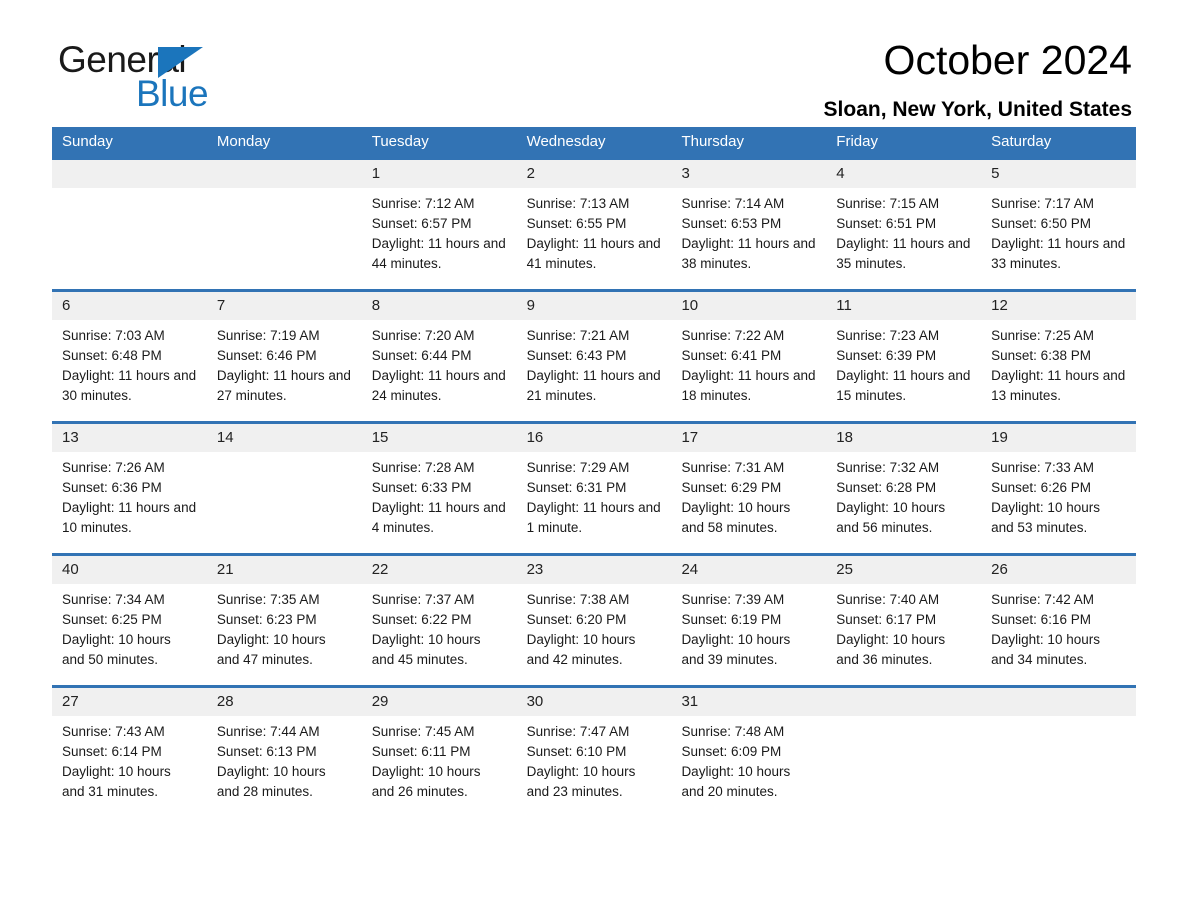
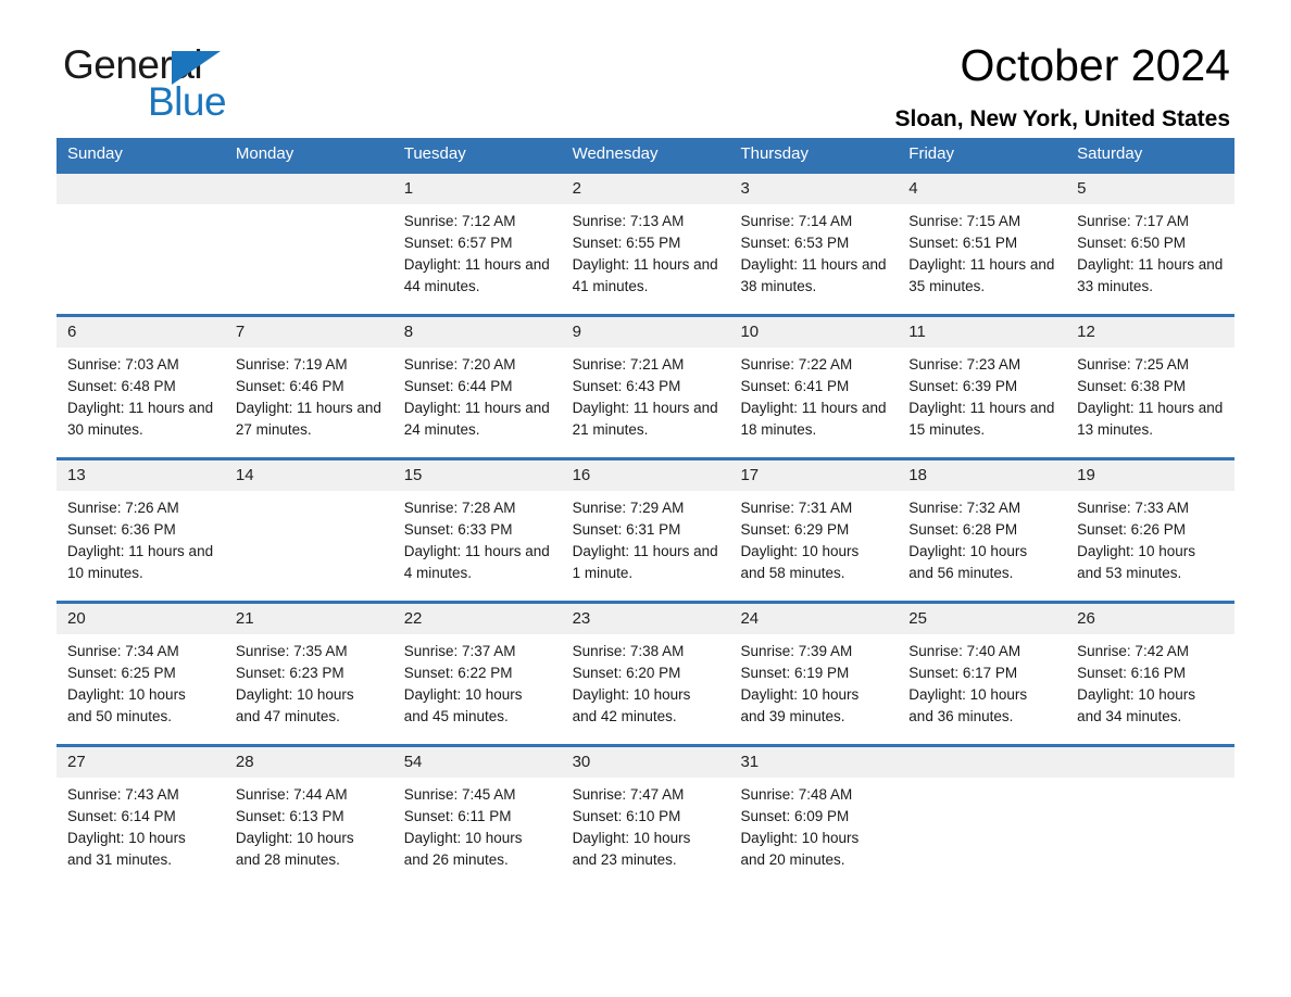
  General
  Blue
  October 2024
  Sloan, New York, United States
  Sunday
  Monday
  Tuesday
  Wednesday
  Thursday
  Friday
  Saturday
  1
  Sunrise: 7:12 AM
  Sunset: 6:57 PM
  Daylight: 11 hours and 44 minutes.
  2
  Sunrise: 7:13 AM
  Sunset: 6:55 PM
  Daylight: 11 hours and 41 minutes.
  3
  Sunrise: 7:14 AM
  Sunset: 6:53 PM
  Daylight: 11 hours and 38 minutes.
  4
  Sunrise: 7:15 AM
  Sunset: 6:51 PM
  Daylight: 11 hours and 35 minutes.
  5
  Sunrise: 7:17 AM
  Sunset: 6:50 PM
  Daylight: 11 hours and 33 minutes.
  6
  Sunrise: 7:03 AM
  Sunset: 6:48 PM
  Daylight: 11 hours and 30 minutes.
  7
  Sunrise: 7:19 AM
  Sunset: 6:46 PM
  Daylight: 11 hours and 27 minutes.
  8
  Sunrise: 7:20 AM
  Sunset: 6:44 PM
  Daylight: 11 hours and 24 minutes.
  9
  Sunrise: 7:21 AM
  Sunset: 6:43 PM
  Daylight: 11 hours and 21 minutes.
  10
  Sunrise: 7:22 AM
  Sunset: 6:41 PM
  Daylight: 11 hours and 18 minutes.
  11
  Sunrise: 7:23 AM
  Sunset: 6:39 PM
  Daylight: 11 hours and 15 minutes.
  12
  Sunrise: 7:25 AM
  Sunset: 6:38 PM
  Daylight: 11 hours and 13 minutes.
  13
  Sunrise: 7:26 AM
  Sunset: 6:36 PM
  Daylight: 11 hours and 10 minutes.
  14
  15
  Sunrise: 7:28 AM
  Sunset: 6:33 PM
  Daylight: 11 hours and 4 minutes.
  16
  Sunrise: 7:29 AM
  Sunset: 6:31 PM
  Daylight: 11 hours and 1 minute.
  17
  Sunrise: 7:31 AM
  Sunset: 6:29 PM
  Daylight: 10 hours and 58 minutes.
  18
  Sunrise: 7:32 AM
  Sunset: 6:28 PM
  Daylight: 10 hours and 56 minutes.
  19
  Sunrise: 7:33 AM
  Sunset: 6:26 PM
  Daylight: 10 hours and 53 minutes.
- 40
+ 20
  Sunrise: 7:34 AM
  Sunset: 6:25 PM
  Daylight: 10 hours and 50 minutes.
  21
  Sunrise: 7:35 AM
  Sunset: 6:23 PM
  Daylight: 10 hours and 47 minutes.
  22
  Sunrise: 7:37 AM
  Sunset: 6:22 PM
  Daylight: 10 hours and 45 minutes.
  23
  Sunrise: 7:38 AM
  Sunset: 6:20 PM
  Daylight: 10 hours and 42 minutes.
  24
  Sunrise: 7:39 AM
  Sunset: 6:19 PM
  Daylight: 10 hours and 39 minutes.
  25
  Sunrise: 7:40 AM
  Sunset: 6:17 PM
  Daylight: 10 hours and 36 minutes.
  26
  Sunrise: 7:42 AM
  Sunset: 6:16 PM
  Daylight: 10 hours and 34 minutes.
  27
  Sunrise: 7:43 AM
  Sunset: 6:14 PM
  Daylight: 10 hours and 31 minutes.
  28
  Sunrise: 7:44 AM
  Sunset: 6:13 PM
  Daylight: 10 hours and 28 minutes.
- 29
+ 54
  Sunrise: 7:45 AM
  Sunset: 6:11 PM
  Daylight: 10 hours and 26 minutes.
  30
  Sunrise: 7:47 AM
  Sunset: 6:10 PM
  Daylight: 10 hours and 23 minutes.
  31
  Sunrise: 7:48 AM
  Sunset: 6:09 PM
  Daylight: 10 hours and 20 minutes.
